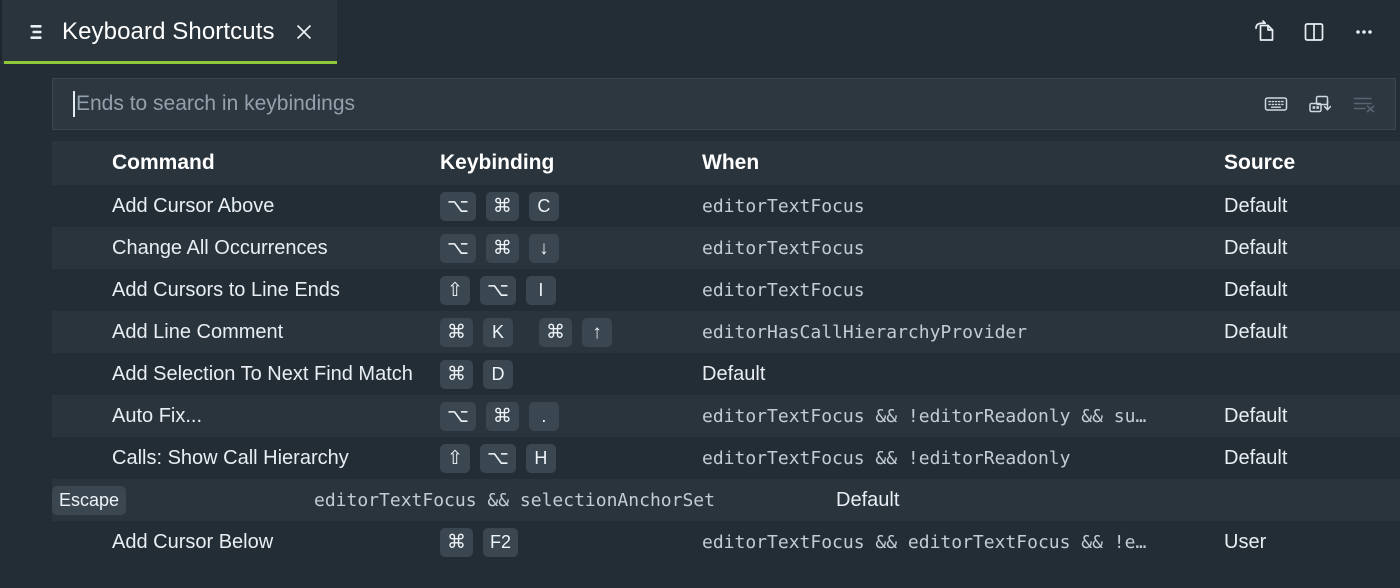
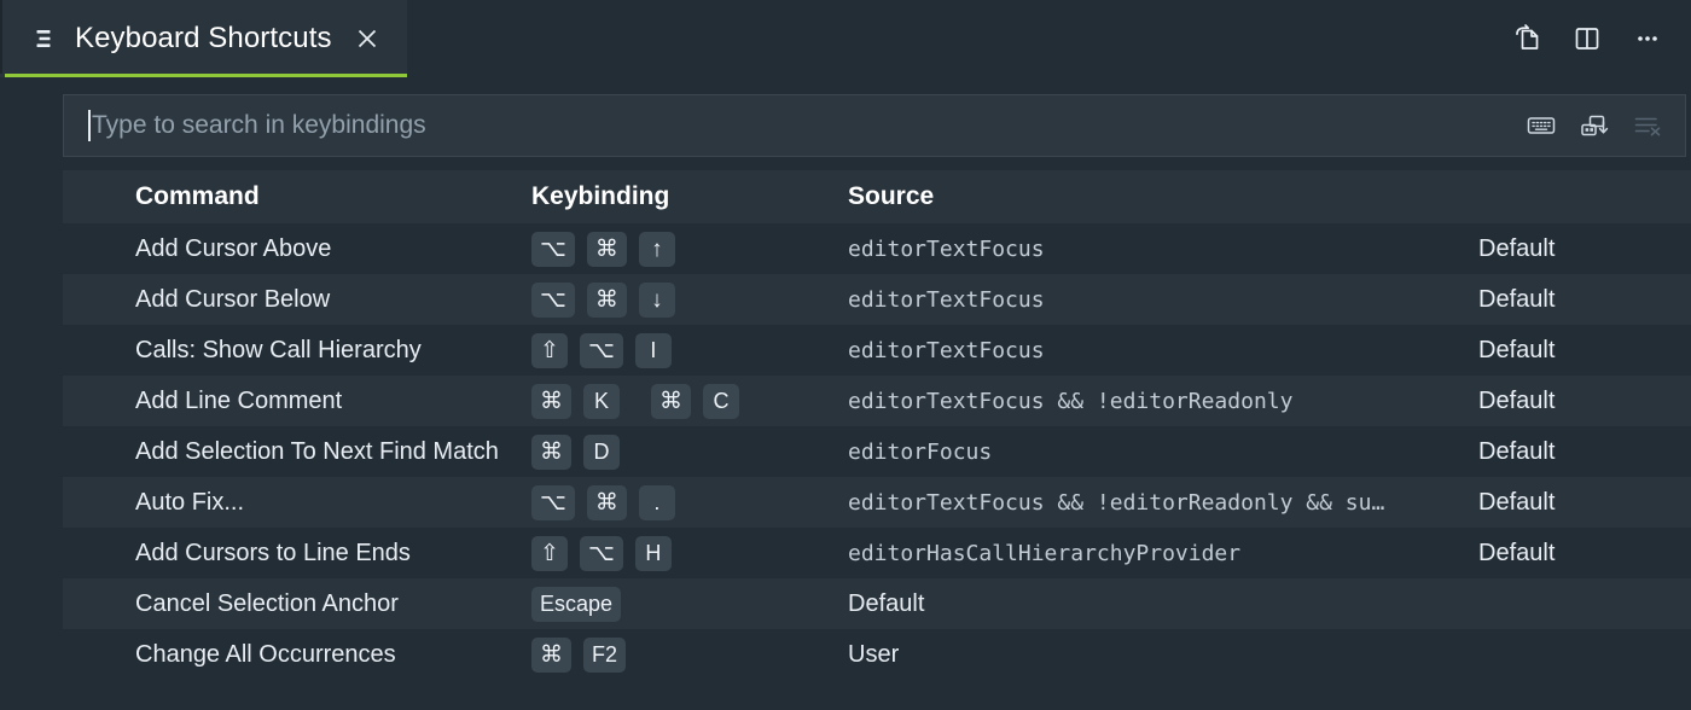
  Keyboard Shortcuts
- Ends to search in keybindings
+ Type to search in keybindings
  Command
  Keybinding
- When
  Source
  Add Cursor Above
  ⌥
  ⌘
- C
+ ↑
  editorTextFocus
  Default
- Change All Occurrences
+ Add Cursor Below
  ⌥
  ⌘
  ↓
  editorTextFocus
  Default
- Add Cursors to Line Ends
+ Calls: Show Call Hierarchy
  ⇧
  ⌥
  I
  editorTextFocus
  Default
  Add Line Comment
  ⌘
  K
  ⌘
- ↑
+ C
- editorHasCallHierarchyProvider
+ editorTextFocus && !editorReadonly
  Default
  Add Selection To Next Find Match
  ⌘
  D
+ editorFocus
  Default
  Auto Fix...
  ⌥
  ⌘
  .
  editorTextFocus && !editorReadonly && su…
  Default
- Calls: Show Call Hierarchy
+ Add Cursors to Line Ends
  ⇧
  ⌥
  H
- editorTextFocus && !editorReadonly
+ editorHasCallHierarchyProvider
  Default
+ Cancel Selection Anchor
  Escape
- editorTextFocus && selectionAnchorSet
  Default
- Add Cursor Below
+ Change All Occurrences
  ⌘
  F2
- editorTextFocus && editorTextFocus && !e…
  User
